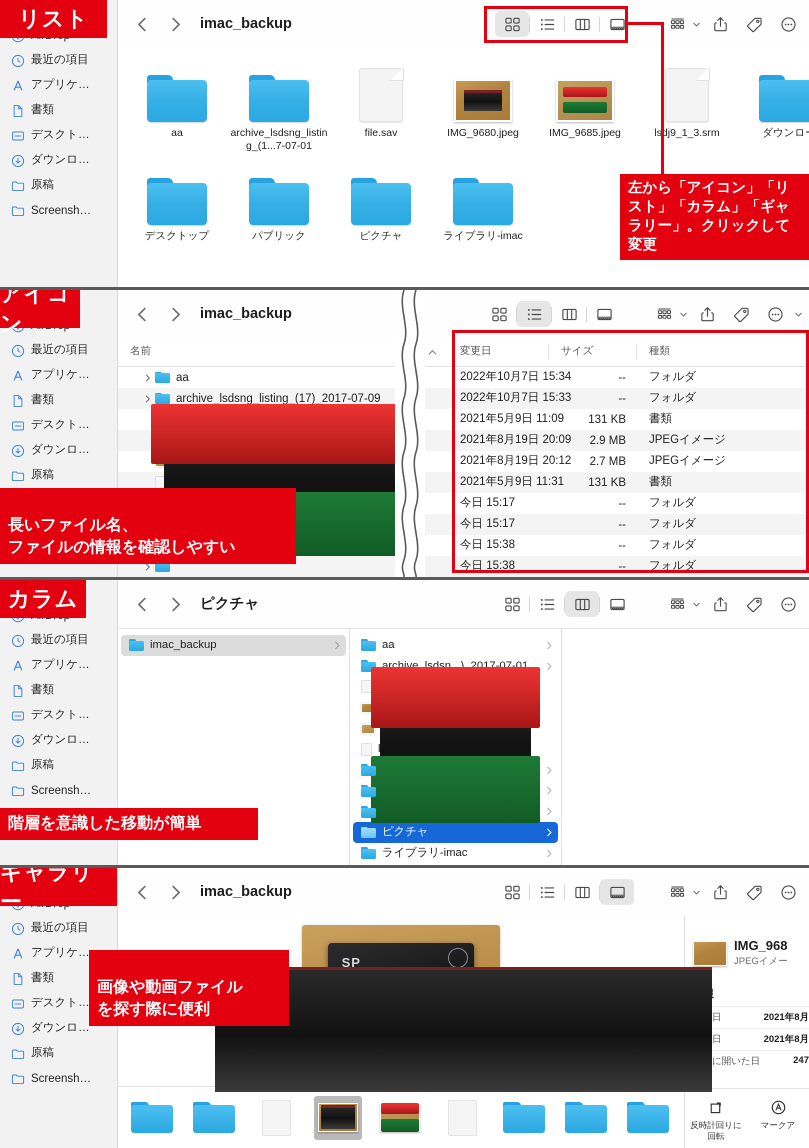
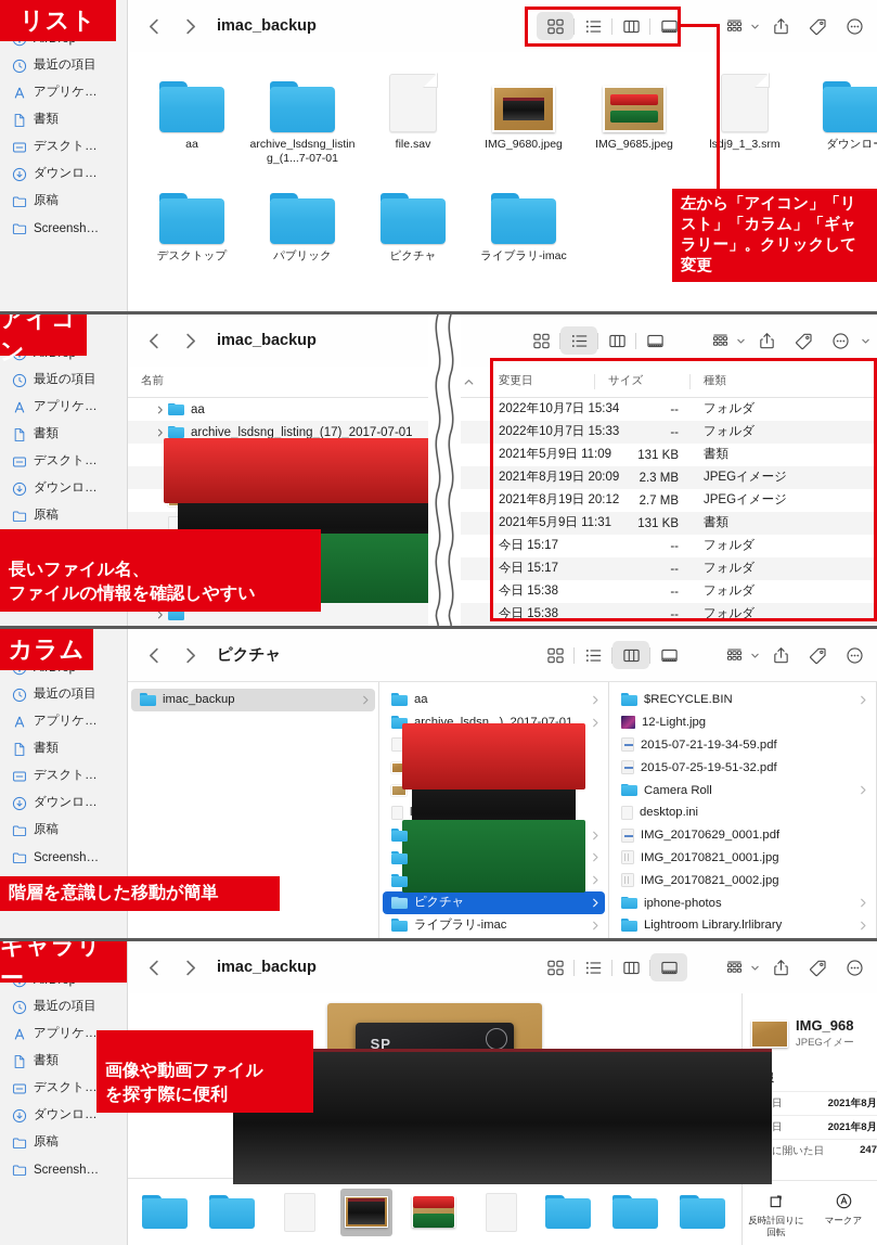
  最近の項目
  アプリケ…
  書類
  デスクト…
  ダウンロ…
  原稿
  Screensh…
  imac_backup
  aa
  archive_lsdsng_listing_(1...7-07-01
  file.sav
  IMG_9680.jpeg
  IMG_9685.jpeg
  lsdj9_1_3.srm
  ダウンロ
  デスクトップ
  パブリック
  ピクチャ
  ライブラリ-imac
  リスト
  左から「アイコン」「リスト」「カラム」「ギャラリー」。クリックして変更
  最近の項目
  アプリケ…
  書類
  デスクト…
  ダウンロ…
  原稿
  imac_backup
  名前
  aa
- archive_lsdsng_listing_(17)_2017-07-09
+ archive_lsdsng_listing_(17)_2017-07-01
  変更日
  サイズ
  種類
  2022年10月7日 15:
  --
  フォルダ
  2022年10月7日 15:
  --
  フォルダ
  2021年5月9日 11:0
  131 KB
  書類
  2021年8月19日 20:
- 2.9 MB
+ 2.3 MB
  JPEGイメージ
  2021年8月19日 20:
  2.7 MB
  JPEGイメージ
  2021年5月9日 11:3
  131 KB
  書類
  今日 15:17
  --
  フォルダ
  今日 15:17
  --
  フォルダ
  今日 15:38
  --
  フォルダ
  今日 15:38
  --
  フォルダ
  アイコン
  長いファイル名、
  ファイルの情報を確認しやすい
  最近の項目
  アプリケ…
  書類
  デスクト…
  ダウンロ…
  原稿
  Screensh…
  ピクチャ
  imac_backup
  aa
  ピクチャ
  ライブラリ-imac
+ $RECYCLE.BIN
+ 12-Light.jpg
+ 2015-07-21-19-34-59.pdf
+ 2015-07-25-19-51-32.pdf
+ Camera Roll
+ desktop.ini
+ IMG_20170629_0001.pdf
+ IMG_20170821_0001.jpg
+ IMG_20170821_0002.jpg
+ iphone-photos
+ Lightroom Library.lrlibrary
  カラム
  階層を意識した移動が簡単
  最近の項目
  アプリケ…
  書類
  デスクト…
  ダウンロ…
  原稿
  Screensh…
  imac_backup
  SP
  IMG_968
  JPEGイメー
  2021年8月
  2021年8月
  に開いた日
  247
  反時計回りに
  回転
  マークア
  ギャラリー
  画像や動画ファイル
  を探す際に便利
